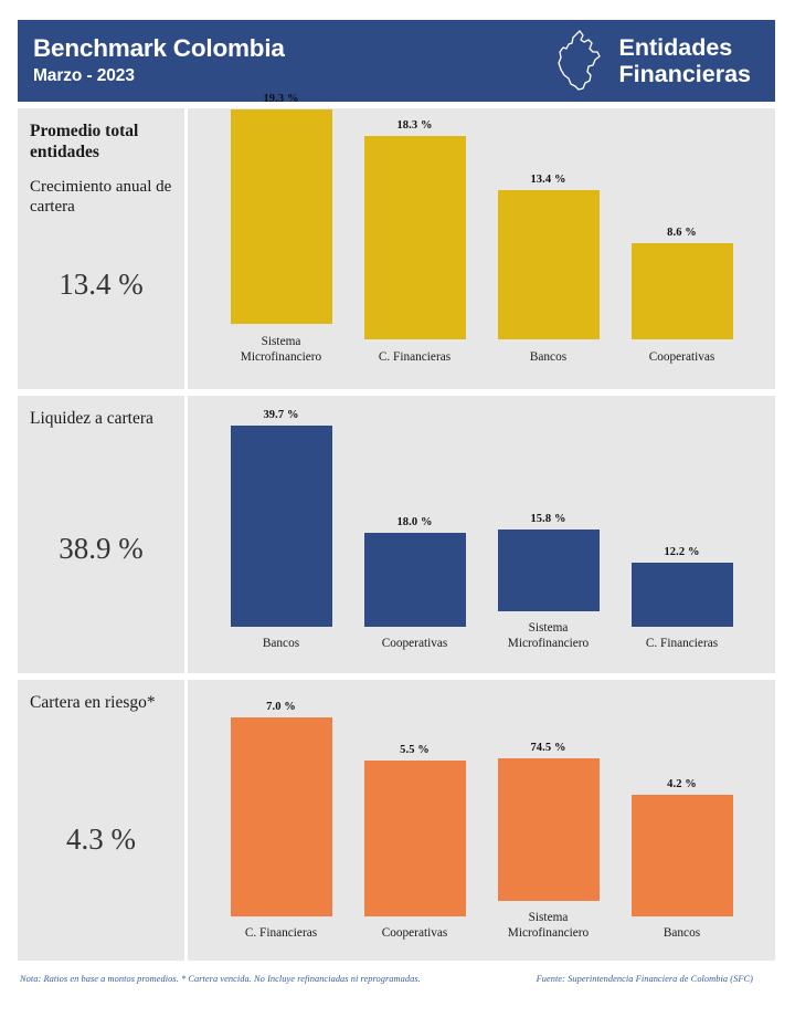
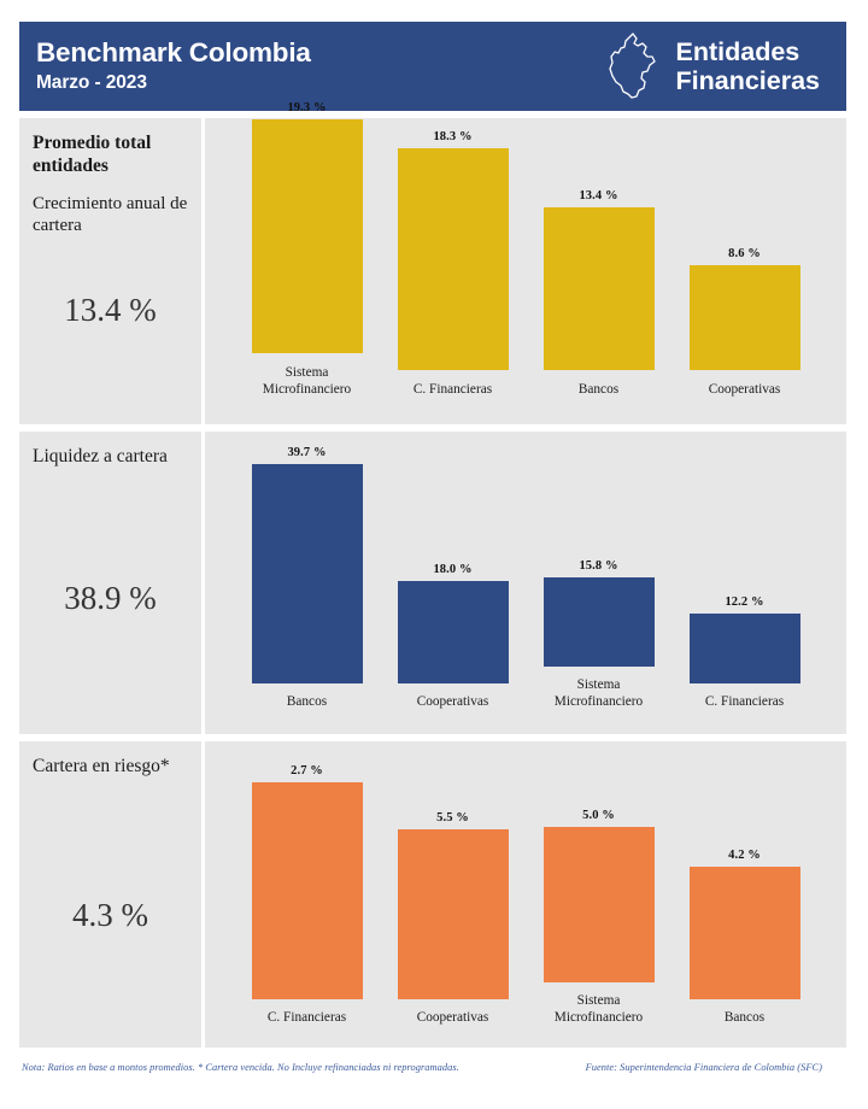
  Benchmark Colombia
  Marzo - 2023
  Entidades
  Financieras
  Promedio total entidades
  Crecimiento anual de cartera
  13.4 %
  19.3 %
  Sistema
  Microfinanciero
  18.3 %
  C. Financieras
  13.4 %
  Bancos
  8.6 %
  Cooperativas
  Liquidez a cartera
  38.9 %
  39.7 %
  Bancos
  18.0 %
  Cooperativas
  15.8 %
  Sistema
  Microfinanciero
  12.2 %
  C. Financieras
  Cartera en riesgo*
  4.3 %
- 7.0 %
+ 2.7 %
  C. Financieras
  5.5 %
  Cooperativas
- 74.5 %
+ 5.0 %
  Sistema
  Microfinanciero
  4.2 %
  Bancos
  Nota: Ratios en base a montos promedios. * Cartera vencida. No Incluye refinanciadas ni reprogramadas.
  Fuente: Superintendencia Financiera de Colombia (SFC)
